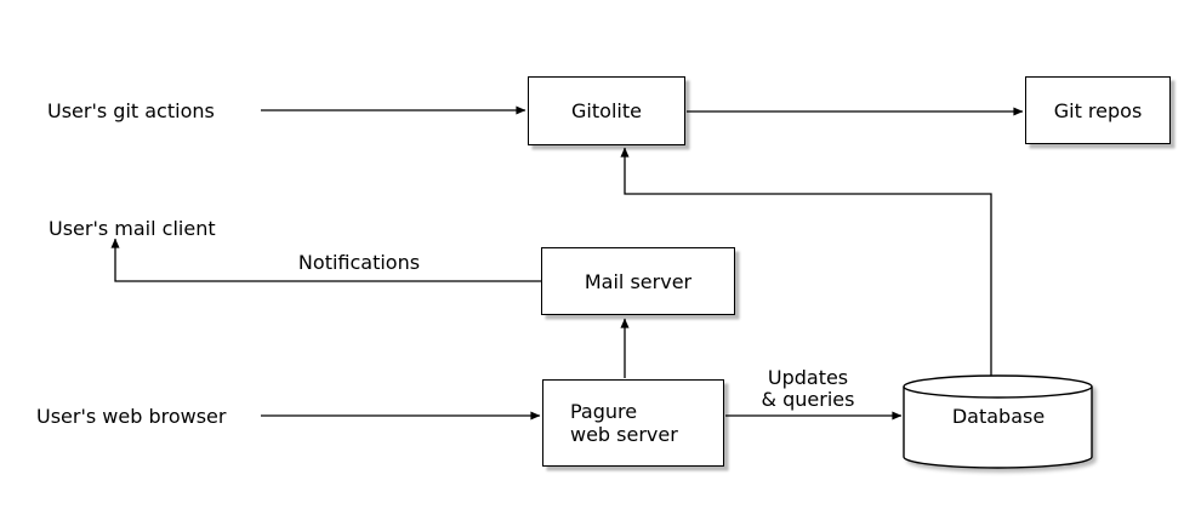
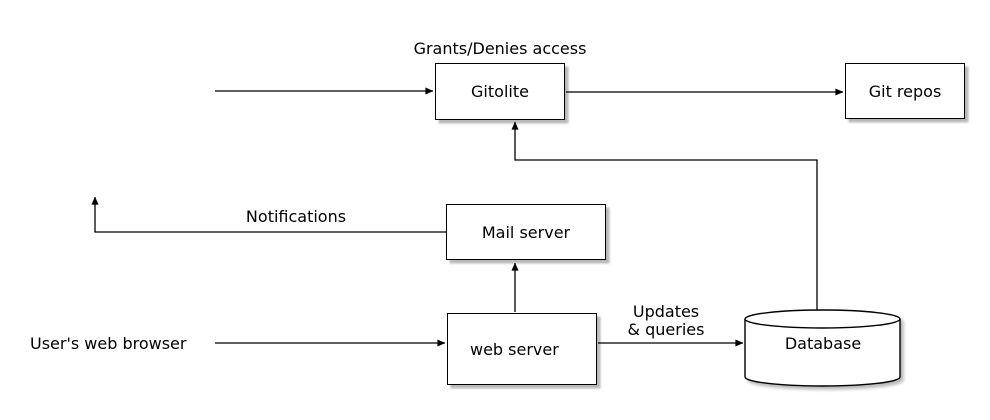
  Gitolite
  Git repos
  Mail server
- Pagure
  web server
  Database
- User's git actions
- User's mail client
  User's web browser
+ Grants/Denies access
  Notifications
  Updates
  & queries
